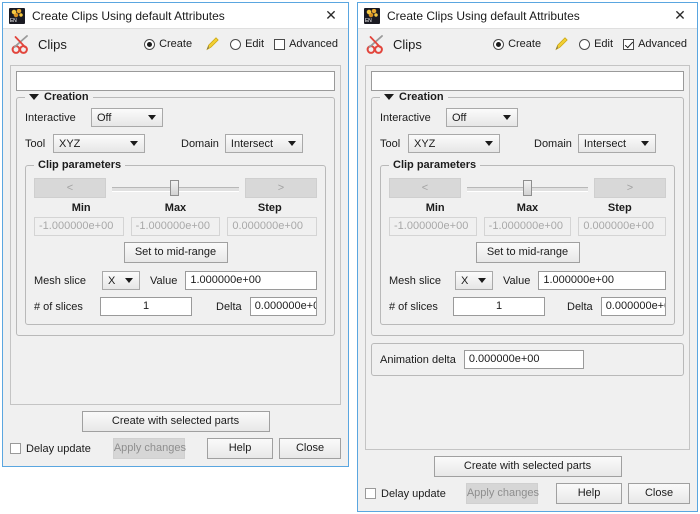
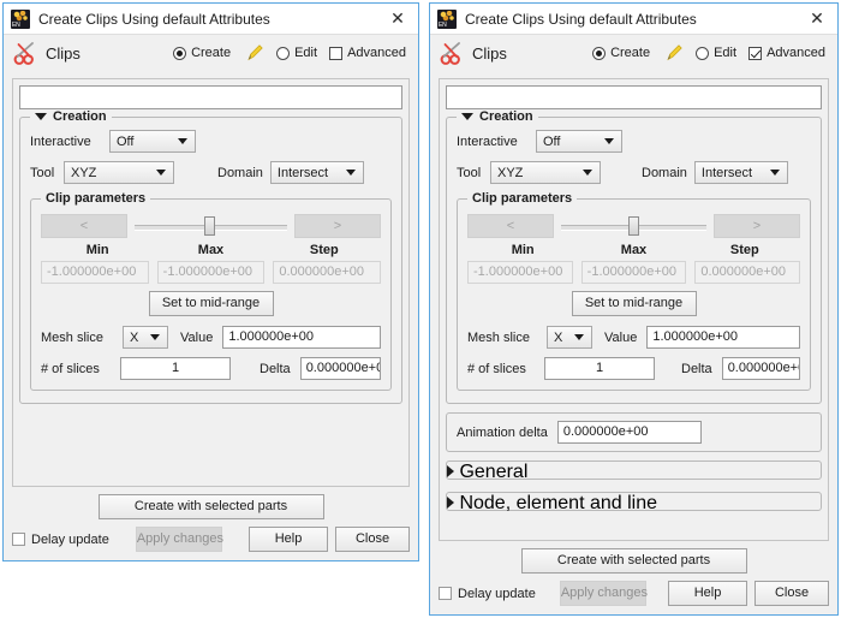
  Create Clips Using default Attributes
  ✕
  Clips
  Create
  Edit
  Advanced
  Creation
  Interactive
  Off
  Tool
  XYZ
  Domain
  Intersect
  Clip parameters
  <
  >
  Min
  Max
  Step
  -1.000000e+00
  -1.000000e+00
  0.000000e+00
  Set to mid-range
  Mesh slice
  X
  Value
  1.000000e+00
  # of slices
  1
  Delta
  0.000000e+0
  Create with selected parts
  Delay update
  Apply changes
  Help
  Close
  Create Clips Using default Attributes
  ✕
  Clips
  Create
  Edit
  Advanced
  Creation
  Interactive
  Off
  Tool
  XYZ
  Domain
  Intersect
  Clip parameters
  <
  >
  Min
  Max
  Step
  -1.000000e+00
  -1.000000e+00
  0.000000e+00
  Set to mid-range
  Mesh slice
  X
  Value
  1.000000e+00
  # of slices
  1
  Delta
  0.000000e+
  Animation delta
  0.000000e+00
+ General
+ Node, element and line
  Create with selected parts
  Delay update
  Apply changes
  Help
  Close
